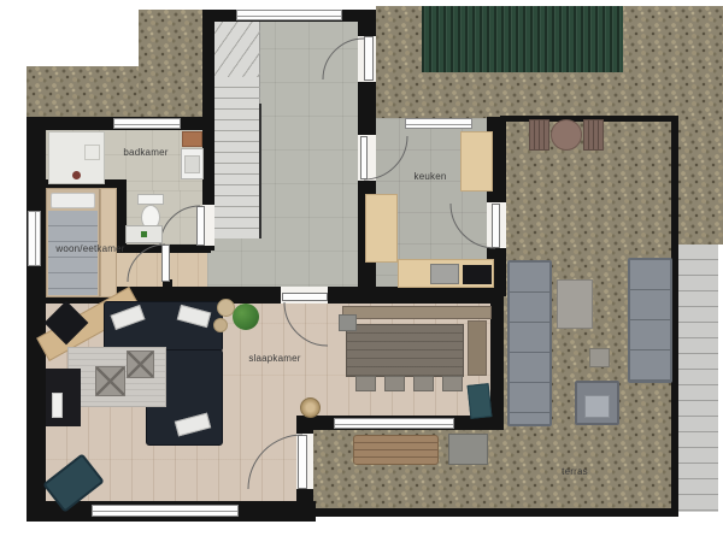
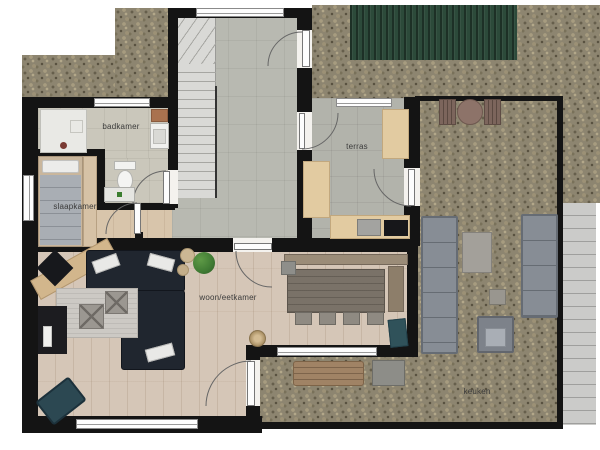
  badkamer
- woon/eetkamer
+ slaapkamer
- keuken
+ terras
- slaapkamer
+ woon/eetkamer
- terras
+ keuken
